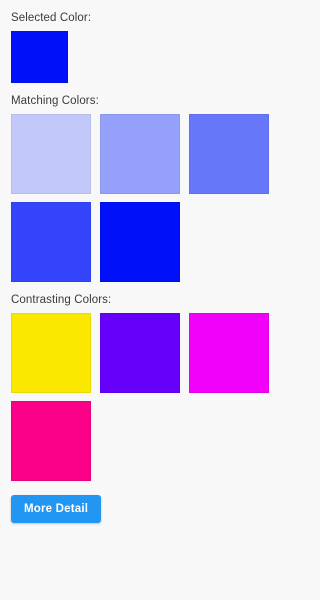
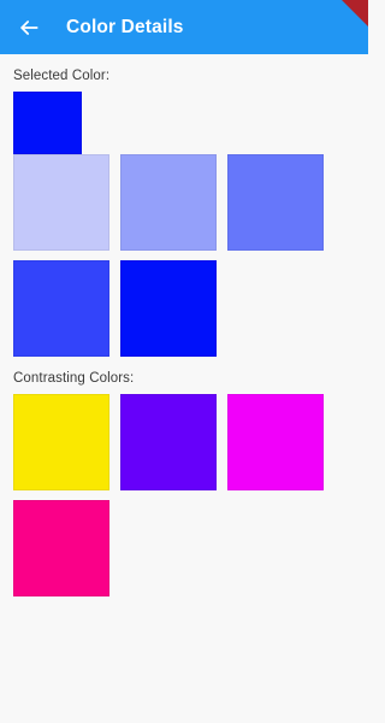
+ Color Details
  Selected Color:
- Matching Colors:
  Contrasting Colors:
- More Detail
